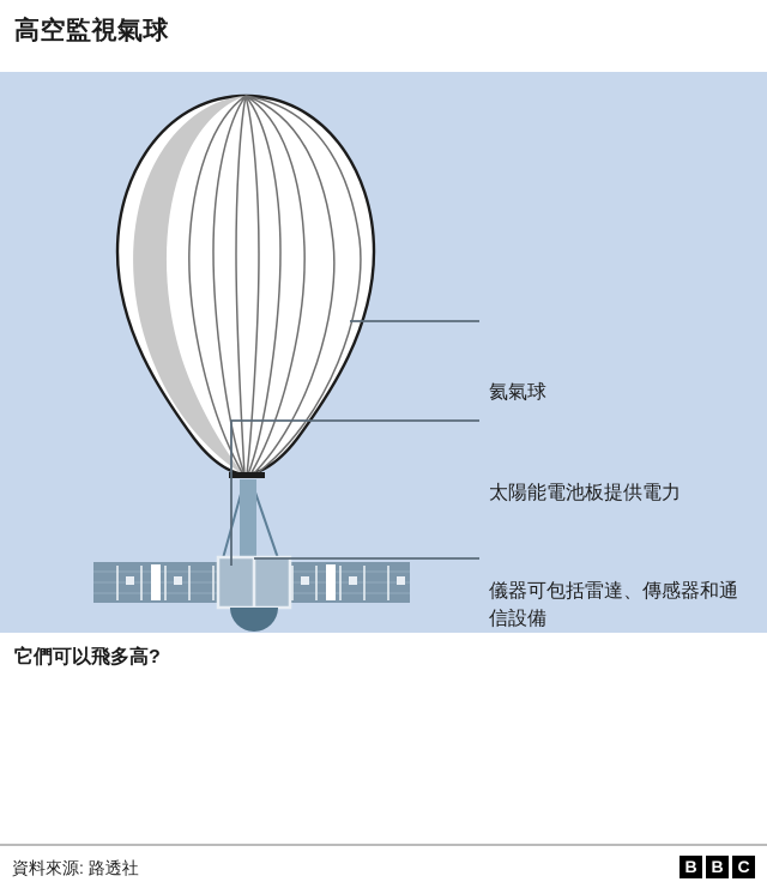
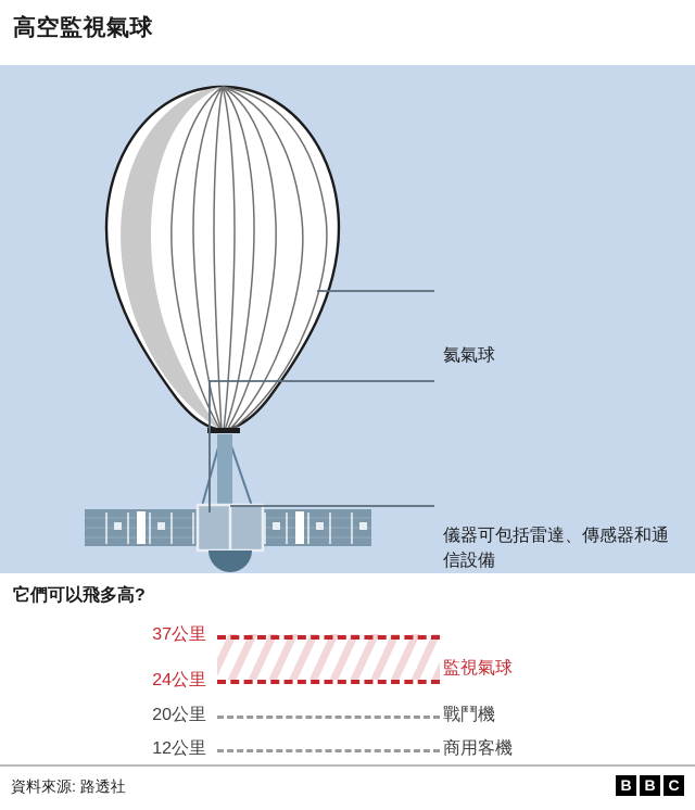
  高空監視氣球
  氦氣球
- 太陽能電池板提供電力
  儀器可包括雷達、傳感器和通信設備
  它們可以飛多高?
+ 37公里
+ 監視氣球
+ 24公里
+ 20公里
+ 戰鬥機
+ 12公里
+ 商用客機
  資料來源: 路透社
  B
  B
  C
